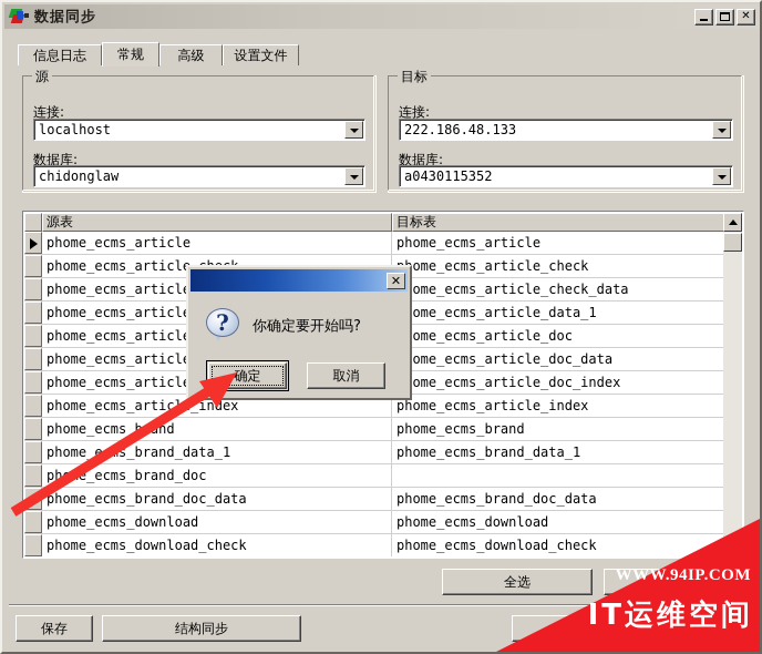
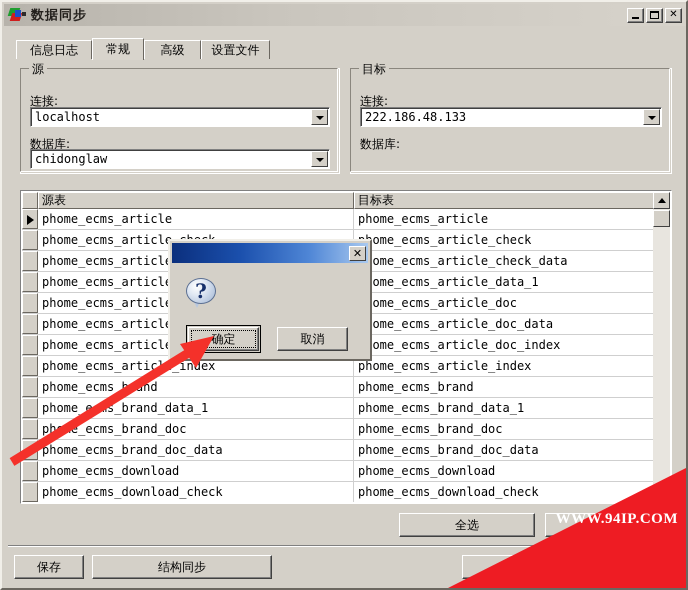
  数据同步
  ✕
  信息日志
  常规
  高级
  设置文件
  源
  连接:
  localhost
  数据库:
  chidonglaw
  目标
  连接:
  222.186.48.133
  数据库:
- a0430115352
  源表
  目标表
  phome_ecms_article
  phome_ecms_article
  phome_ecms_articl
  ome_ecms_article_check
  ome_ecms_article_check_data
  ome_ecms_article_data_1
  phome_ecms_articl
  ome_ecms_article_doc
  ome_ecms_article_doc_data
  ome_ecms_article_doc_index
  phome_ecms_articindex
  phome_ecms_article_index
  phome_ecms_nd
  phome_ecms_brand
  phome_es_brand_data_1
  phome_ecms_brand_data_1
  phe_ecms_brand_doc
+ phome_ecms_brand_doc
  phome_ecms_brand_doc_data
  phome_ecms_brand_doc_data
  phome_ecms_download
  phome_ecms_download
  phome_ecms_download_check
  phome_ecms_download_check
  全选
  保存
  结构同步
  ✕
  ?
- 你确定要开始吗?
  确定
  取消
  WWW.94IP.COM
- IT运维空间
